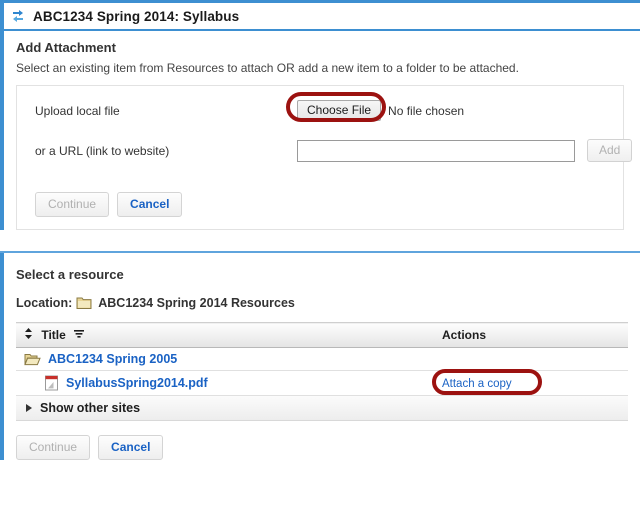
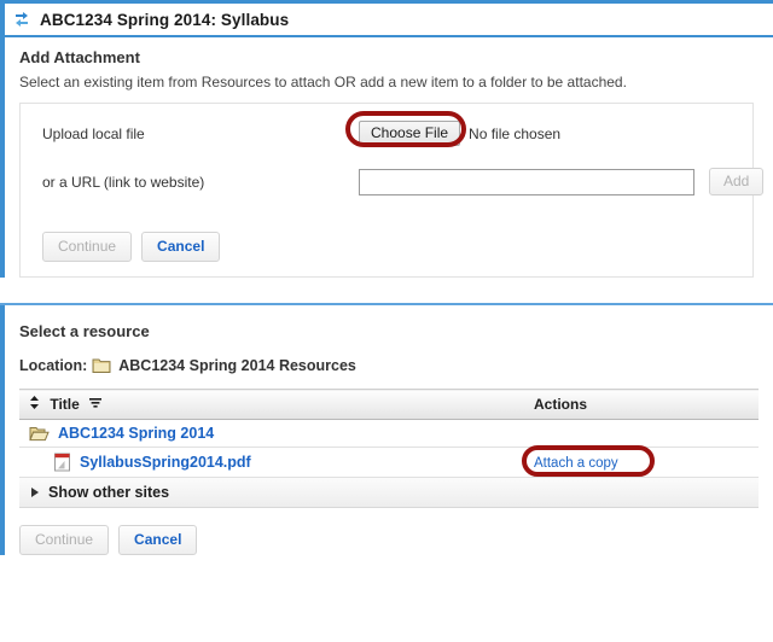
  ABC1234 Spring 2014: Syllabus
  Add Attachment
  Select an existing item from Resources to attach OR add a new item to a folder to be attached.
  Upload local file
  Choose File
  No file chosen
  or a URL (link to website)
  Add
  Continue
  Cancel
  Select a resource
  Location:
  ABC1234 Spring 2014 Resources
  Title	Actions
- ABC1234 Spring 2005
+ ABC1234 Spring 2014
  SyllabusSpring2014.pdf	Attach a copy
  Show other sites
  Continue
  Cancel
